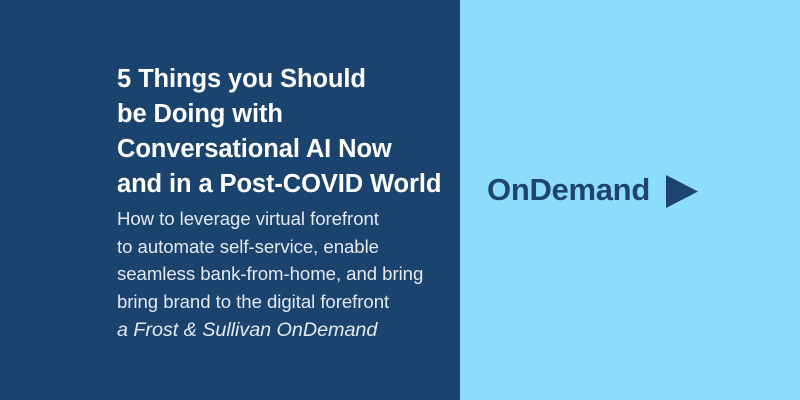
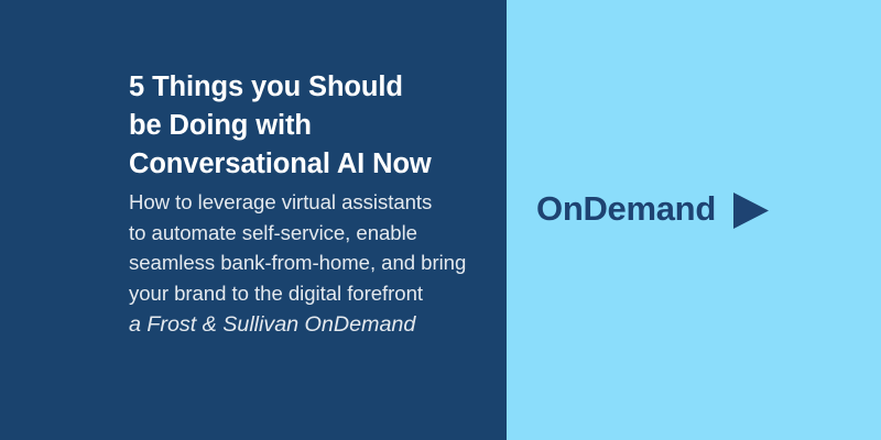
  5 Things you Should
  be Doing with
  Conversational AI Now
- and in a Post-COVID World
- How to leverage virtual forefront
+ How to leverage virtual assistants
  to automate self-service, enable
  seamless bank-from-home, and bring
- bring brand to the digital forefront
+ your brand to the digital forefront
  a Frost & Sullivan OnDemand
  OnDemand
